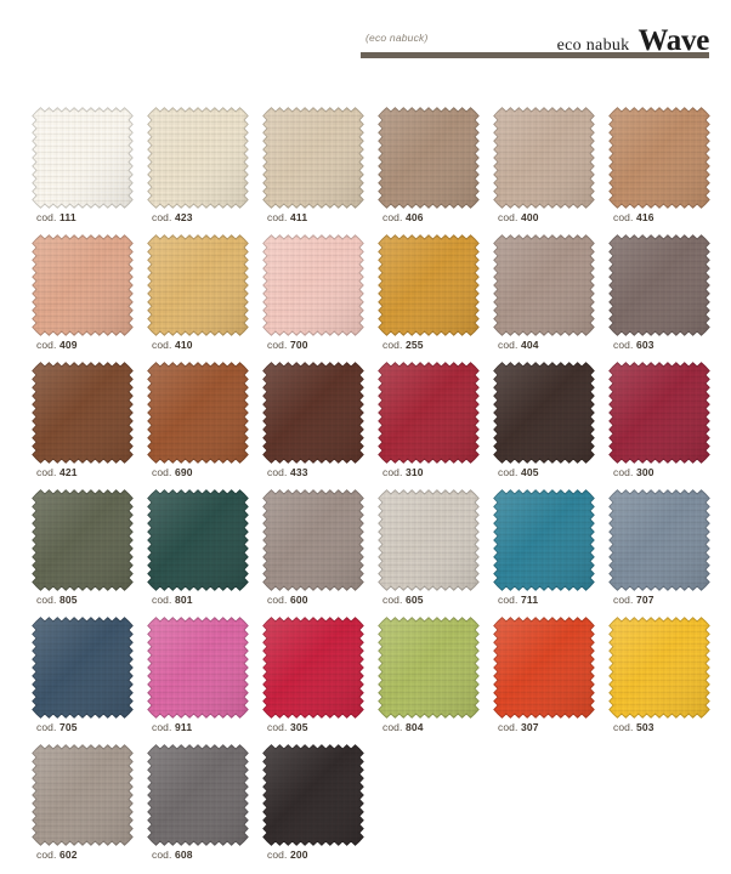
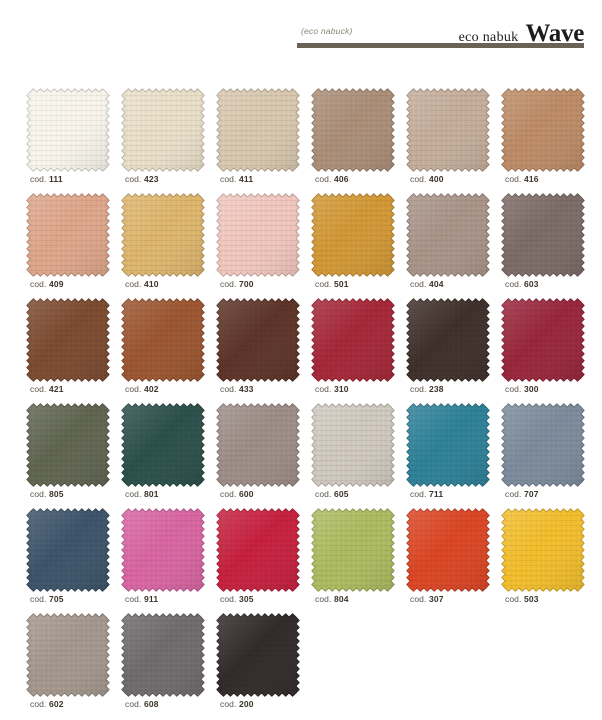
  (eco nabuck)
  eco nabuk Wave
  cod. 111
  cod. 423
  cod. 411
  cod. 406
  cod. 400
  cod. 416
  cod. 409
  cod. 410
  cod. 700
- cod. 255
+ cod. 501
  cod. 404
  cod. 603
  cod. 421
- cod. 690
+ cod. 402
  cod. 433
  cod. 310
- cod. 405
+ cod. 238
  cod. 300
  cod. 805
  cod. 801
  cod. 600
  cod. 605
  cod. 711
  cod. 707
  cod. 705
  cod. 911
  cod. 305
  cod. 804
  cod. 307
  cod. 503
  cod. 602
  cod. 608
  cod. 200
